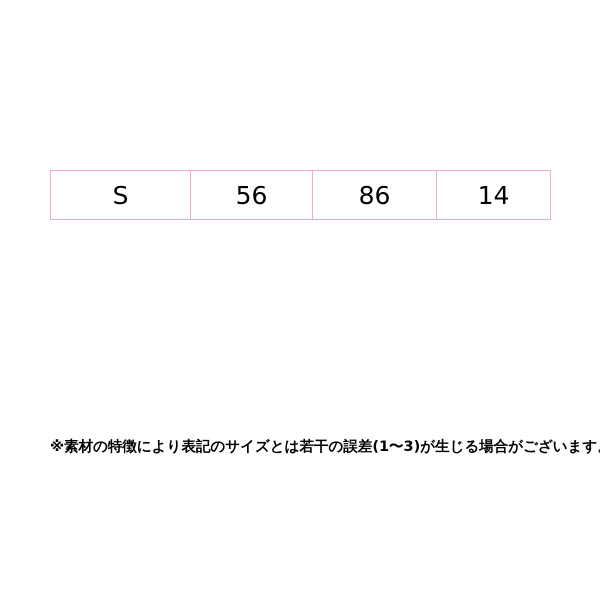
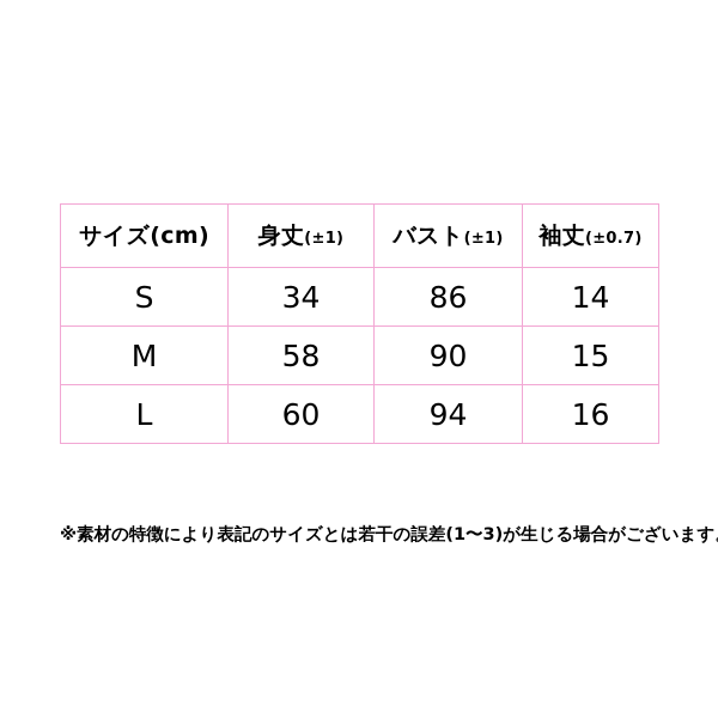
+ サイズ(cm)	身丈(±1)	バスト(±1)	袖丈(±0.7)
- S	56	86	14
+ S	34	86	14
+ M	58	90	15
+ L	60	94	16
  ※素材の特徴により表記のサイズとは若干の誤差(1〜3)が生じる場合がございます
